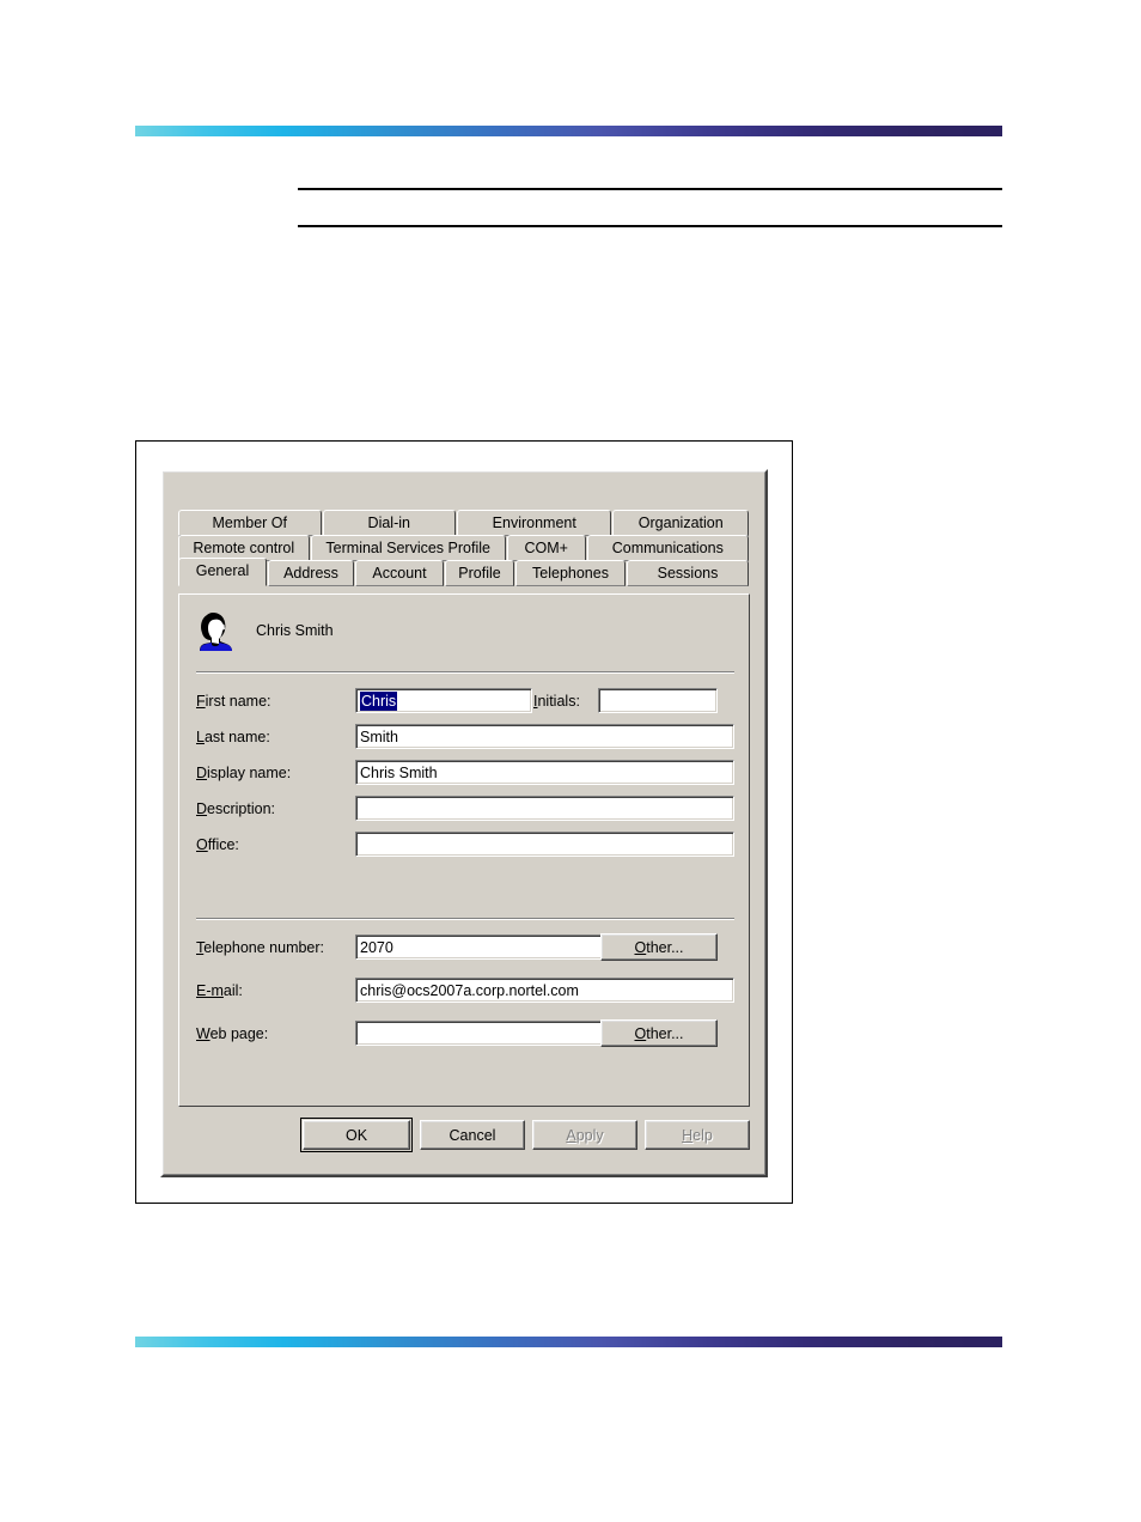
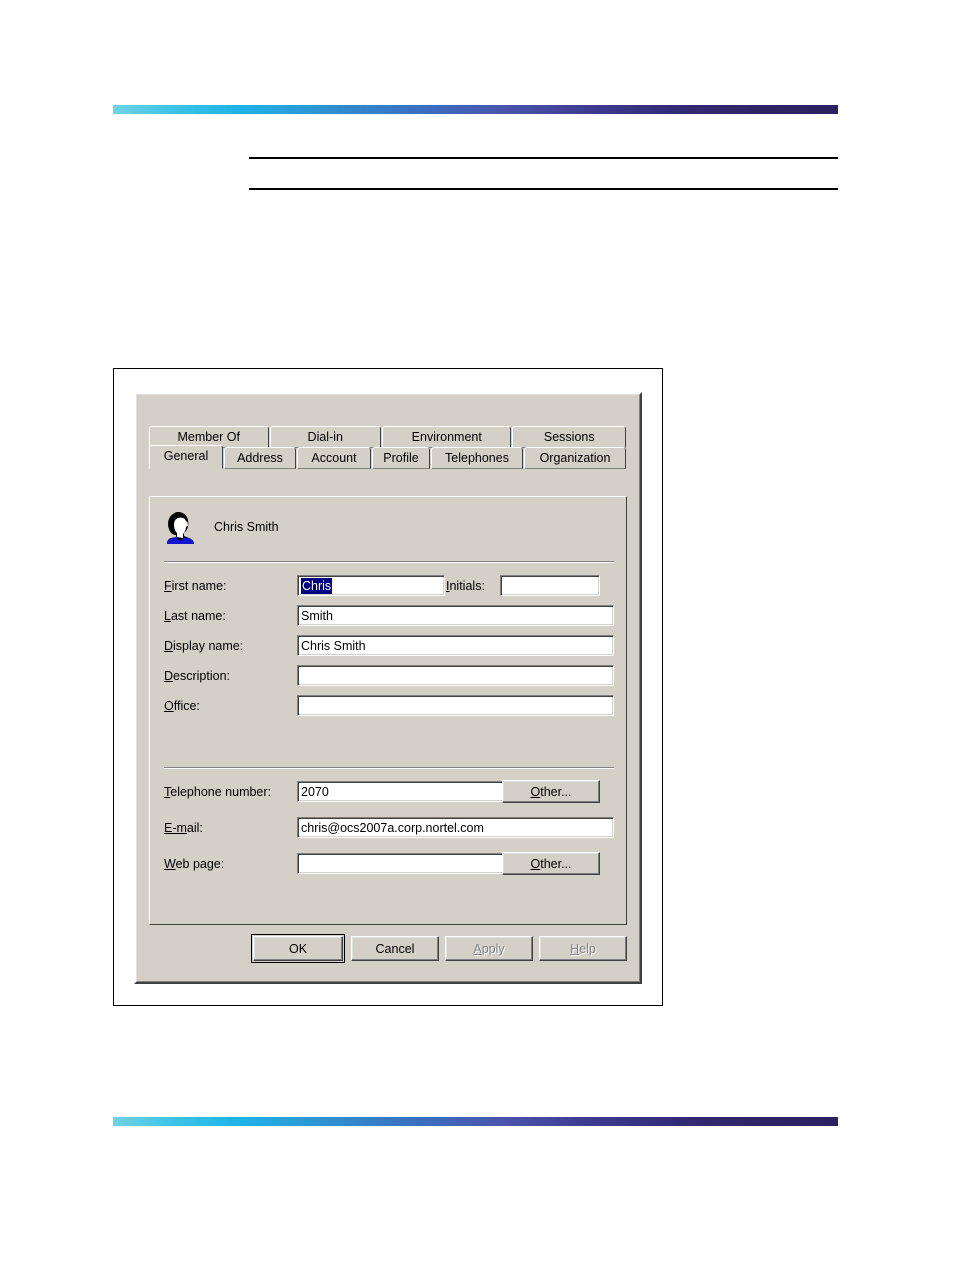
  Member Of
  Dial-in
  Environment
- Organization
+ Sessions
- Remote control
- Terminal Services Profile
- COM+
- Communications
  General
  Address
  Account
  Profile
  Telephones
- Sessions
+ Organization
  Chris Smith
  First name:
  Chris
  Initials:
  Last name:
  Smith
  Display name:
  Chris Smith
  Description:
  Office:
  Telephone number:
  2070
  E-mail:
  chris@ocs2007a.corp.nortel.com
  Web page:
  Other...
  Other...
  OK
  Cancel
  Apply
  Help
